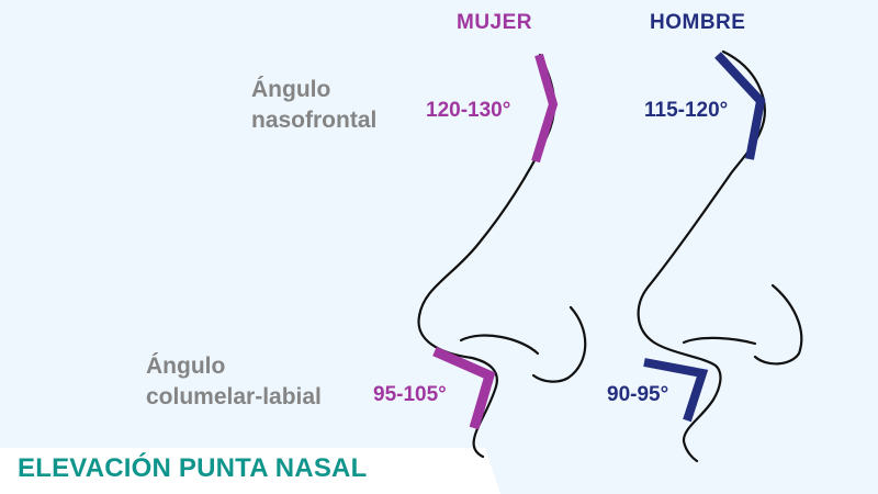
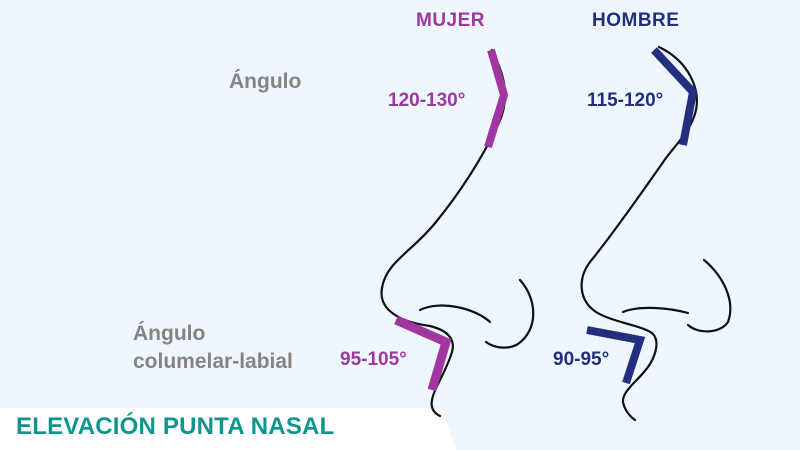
  MUJER
  HOMBRE
  Ángulo
- nasofrontal
  120-130°
  115-120°
  Ángulo
  columelar-labial
  95-105°
  90-95°
  ELEVACIÓN PUNTA NASAL
